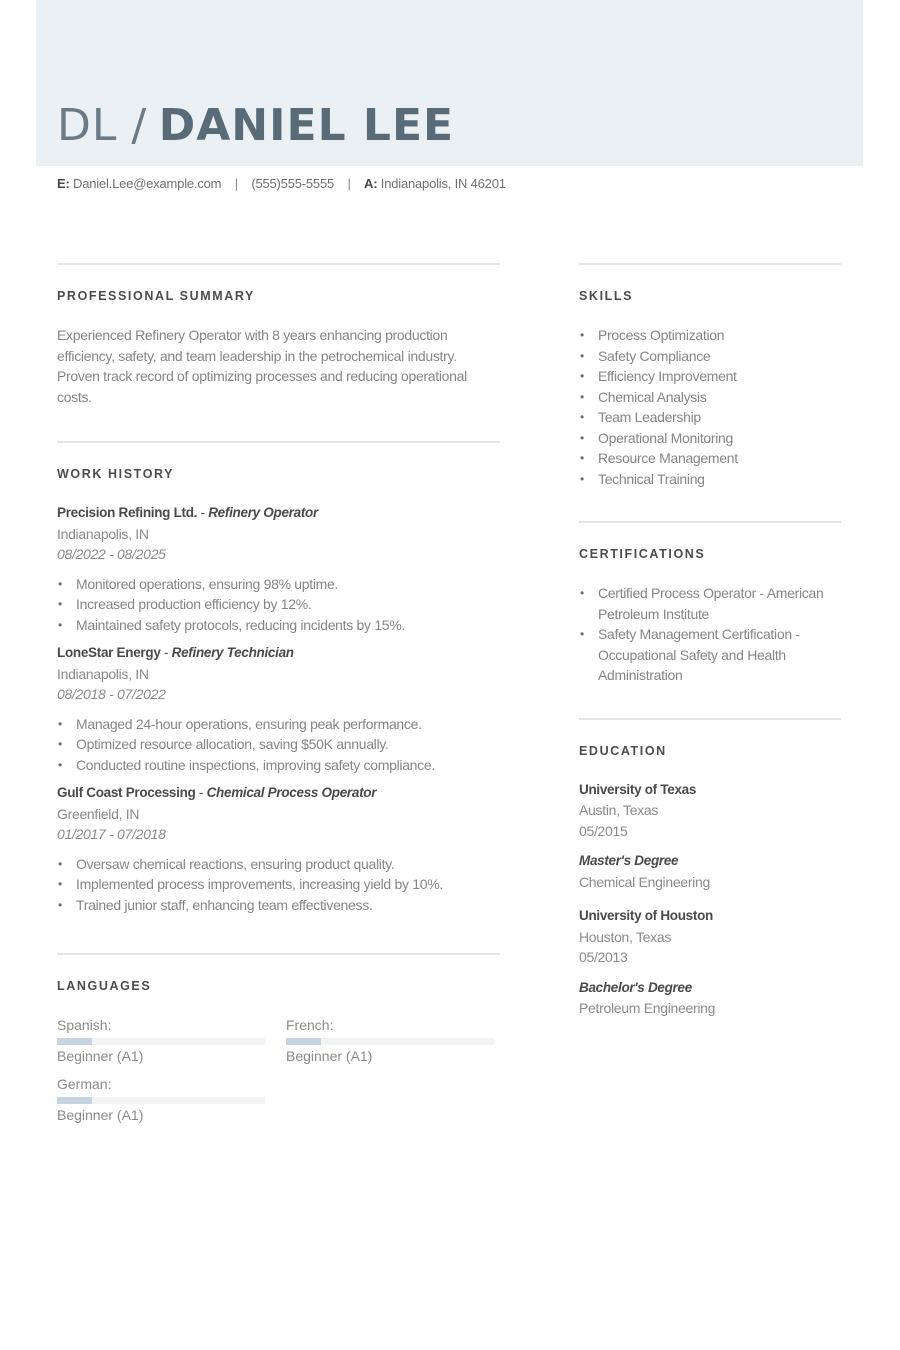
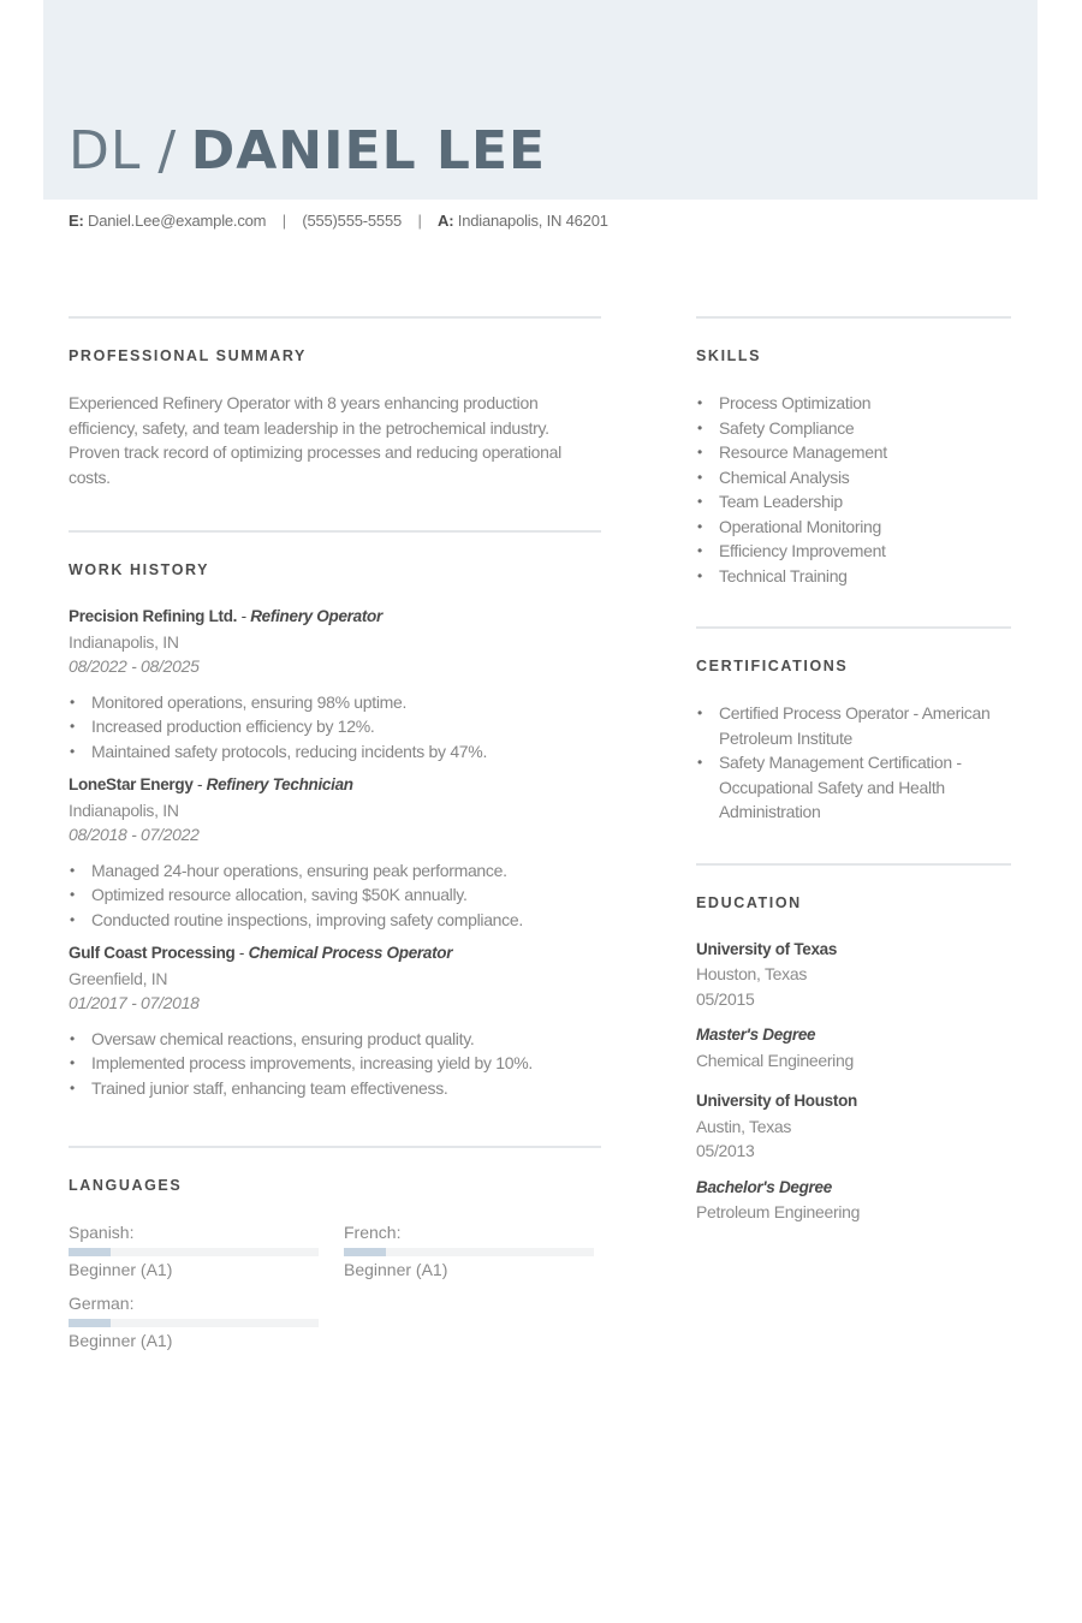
  DL / DANIEL LEE
  E: Daniel.Lee@example.com | (555)555-5555 | A: Indianapolis, IN 46201
  PROFESSIONAL SUMMARY
  Experienced Refinery Operator with 8 years enhancing production efficiency, safety, and team leadership in the petrochemical industry. Proven track record of optimizing processes and reducing operational costs.
  WORK HISTORY
  Precision Refining Ltd. - Refinery Operator
  Indianapolis, IN
  08/2022 - 08/2025
  Monitored operations, ensuring 98% uptime.
  Increased production efficiency by 12%.
- Maintained safety protocols, reducing incidents by 15%.
+ Maintained safety protocols, reducing incidents by 47%.
  LoneStar Energy - Refinery Technician
  Indianapolis, IN
  08/2018 - 07/2022
  Managed 24-hour operations, ensuring peak performance.
  Optimized resource allocation, saving $50K annually.
  Conducted routine inspections, improving safety compliance.
  Gulf Coast Processing - Chemical Process Operator
  Greenfield, IN
  01/2017 - 07/2018
  Oversaw chemical reactions, ensuring product quality.
  Implemented process improvements, increasing yield by 10%.
  Trained junior staff, enhancing team effectiveness.
  LANGUAGES
  Spanish:
  Beginner (A1)
  French:
  Beginner (A1)
  German:
  Beginner (A1)
  SKILLS
  Process Optimization
  Safety Compliance
- Efficiency Improvement
+ Resource Management
  Chemical Analysis
  Team Leadership
  Operational Monitoring
- Resource Management
+ Efficiency Improvement
  Technical Training
  CERTIFICATIONS
  Certified Process Operator - American Petroleum Institute
  Safety Management Certification - Occupational Safety and Health Administration
  EDUCATION
  University of Texas
- Austin, Texas
+ Houston, Texas
  05/2015
  Master's Degree
  Chemical Engineering
  University of Houston
- Houston, Texas
+ Austin, Texas
  05/2013
  Bachelor's Degree
  Petroleum Engineering
